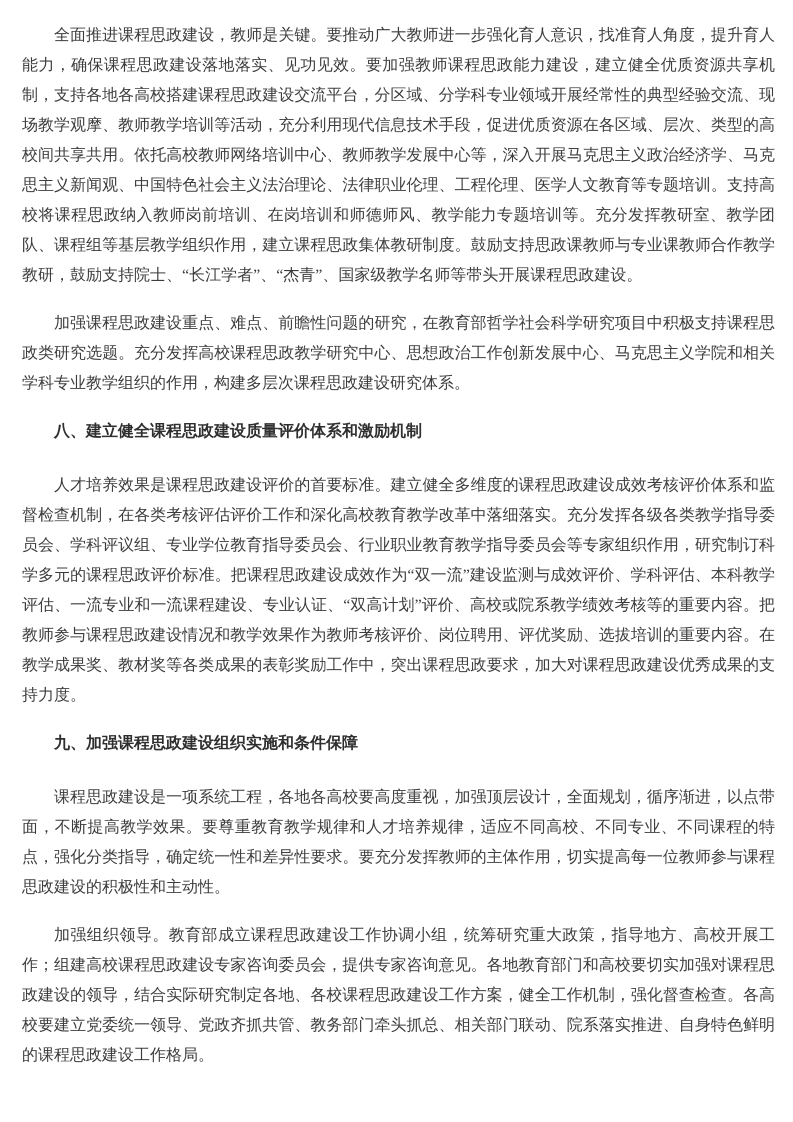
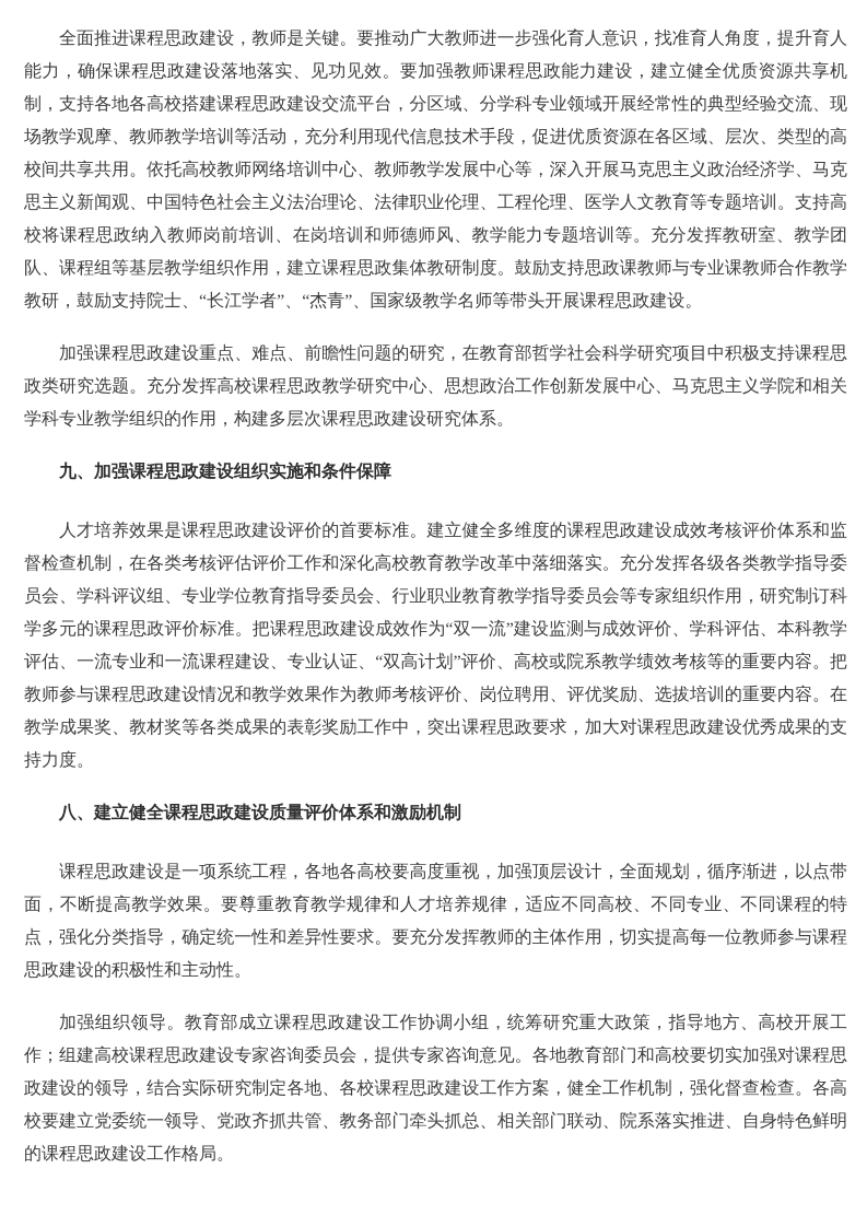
  全面推进课程思政建设，教师是关键。要推动广大教师进一步强化育人意识，找准育人角度，提升育人能力，确保课程思政建设落地落实、见功见效。要加强教师课程思政能力建设，建立健全优质资源共享机制，支持各地各高校搭建课程思政建设交流平台，分区域、分学科专业领域开展经常性的典型经验交流、现场教学观摩、教师教学培训等活动，充分利用现代信息技术手段，促进优质资源在各区域、层次、类型的高校间共享共用。依托高校教师网络培训中心、教师教学发展中心等，深入开展马克思主义政治经济学、马克思主义新闻观、中国特色社会主义法治理论、法律职业伦理、工程伦理、医学人文教育等专题培训。支持高校将课程思政纳入教师岗前培训、在岗培训和师德师风、教学能力专题培训等。充分发挥教研室、教学团队、课程组等基层教学组织作用，建立课程思政集体教研制度。鼓励支持思政课教师与专业课教师合作教学教研，鼓励支持院士、“长江学者”、“杰青”、国家级教学名师等带头开展课程思政建设。
  加强课程思政建设重点、难点、前瞻性问题的研究，在教育部哲学社会科学研究项目中积极支持课程思政类研究选题。充分发挥高校课程思政教学研究中心、思想政治工作创新发展中心、马克思主义学院和相关学科专业教学组织的作用，构建多层次课程思政建设研究体系。
- 八、建立健全课程思政建设质量评价体系和激励机制
+ 九、加强课程思政建设组织实施和条件保障
  人才培养效果是课程思政建设评价的首要标准。建立健全多维度的课程思政建设成效考核评价体系和监督检查机制，在各类考核评估评价工作和深化高校教育教学改革中落细落实。充分发挥各级各类教学指导委员会、学科评议组、专业学位教育指导委员会、行业职业教育教学指导委员会等专家组织作用，研究制订科学多元的课程思政评价标准。把课程思政建设成效作为“双一流”建设监测与成效评价、学科评估、本科教学评估、一流专业和一流课程建设、专业认证、“双高计划”评价、高校或院系教学绩效考核等的重要内容。把教师参与课程思政建设情况和教学效果作为教师考核评价、岗位聘用、评优奖励、选拔培训的重要内容。在教学成果奖、教材奖等各类成果的表彰奖励工作中，突出课程思政要求，加大对课程思政建设优秀成果的支持力度。
- 九、加强课程思政建设组织实施和条件保障
+ 八、建立健全课程思政建设质量评价体系和激励机制
  课程思政建设是一项系统工程，各地各高校要高度重视，加强顶层设计，全面规划，循序渐进，以点带面，不断提高教学效果。要尊重教育教学规律和人才培养规律，适应不同高校、不同专业、不同课程的特点，强化分类指导，确定统一性和差异性要求。要充分发挥教师的主体作用，切实提高每一位教师参与课程思政建设的积极性和主动性。
  加强组织领导。教育部成立课程思政建设工作协调小组，统筹研究重大政策，指导地方、高校开展工作；组建高校课程思政建设专家咨询委员会，提供专家咨询意见。各地教育部门和高校要切实加强对课程思政建设的领导，结合实际研究制定各地、各校课程思政建设工作方案，健全工作机制，强化督查检查。各高校要建立党委统一领导、党政齐抓共管、教务部门牵头抓总、相关部门联动、院系落实推进、自身特色鲜明的课程思政建设工作格局。
